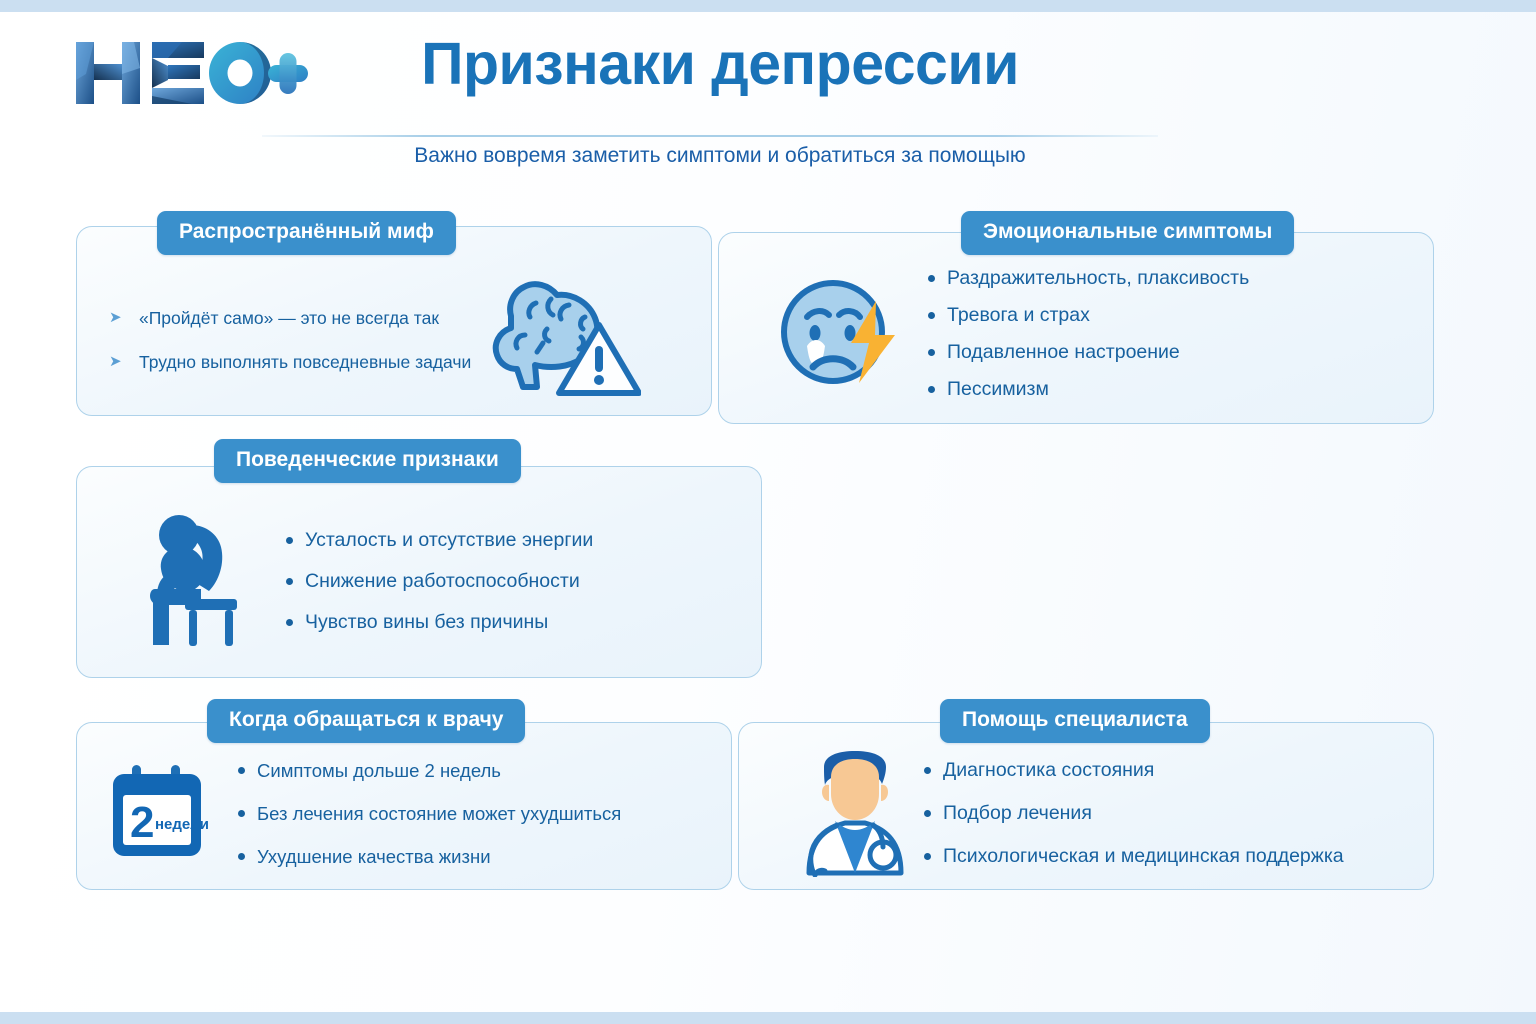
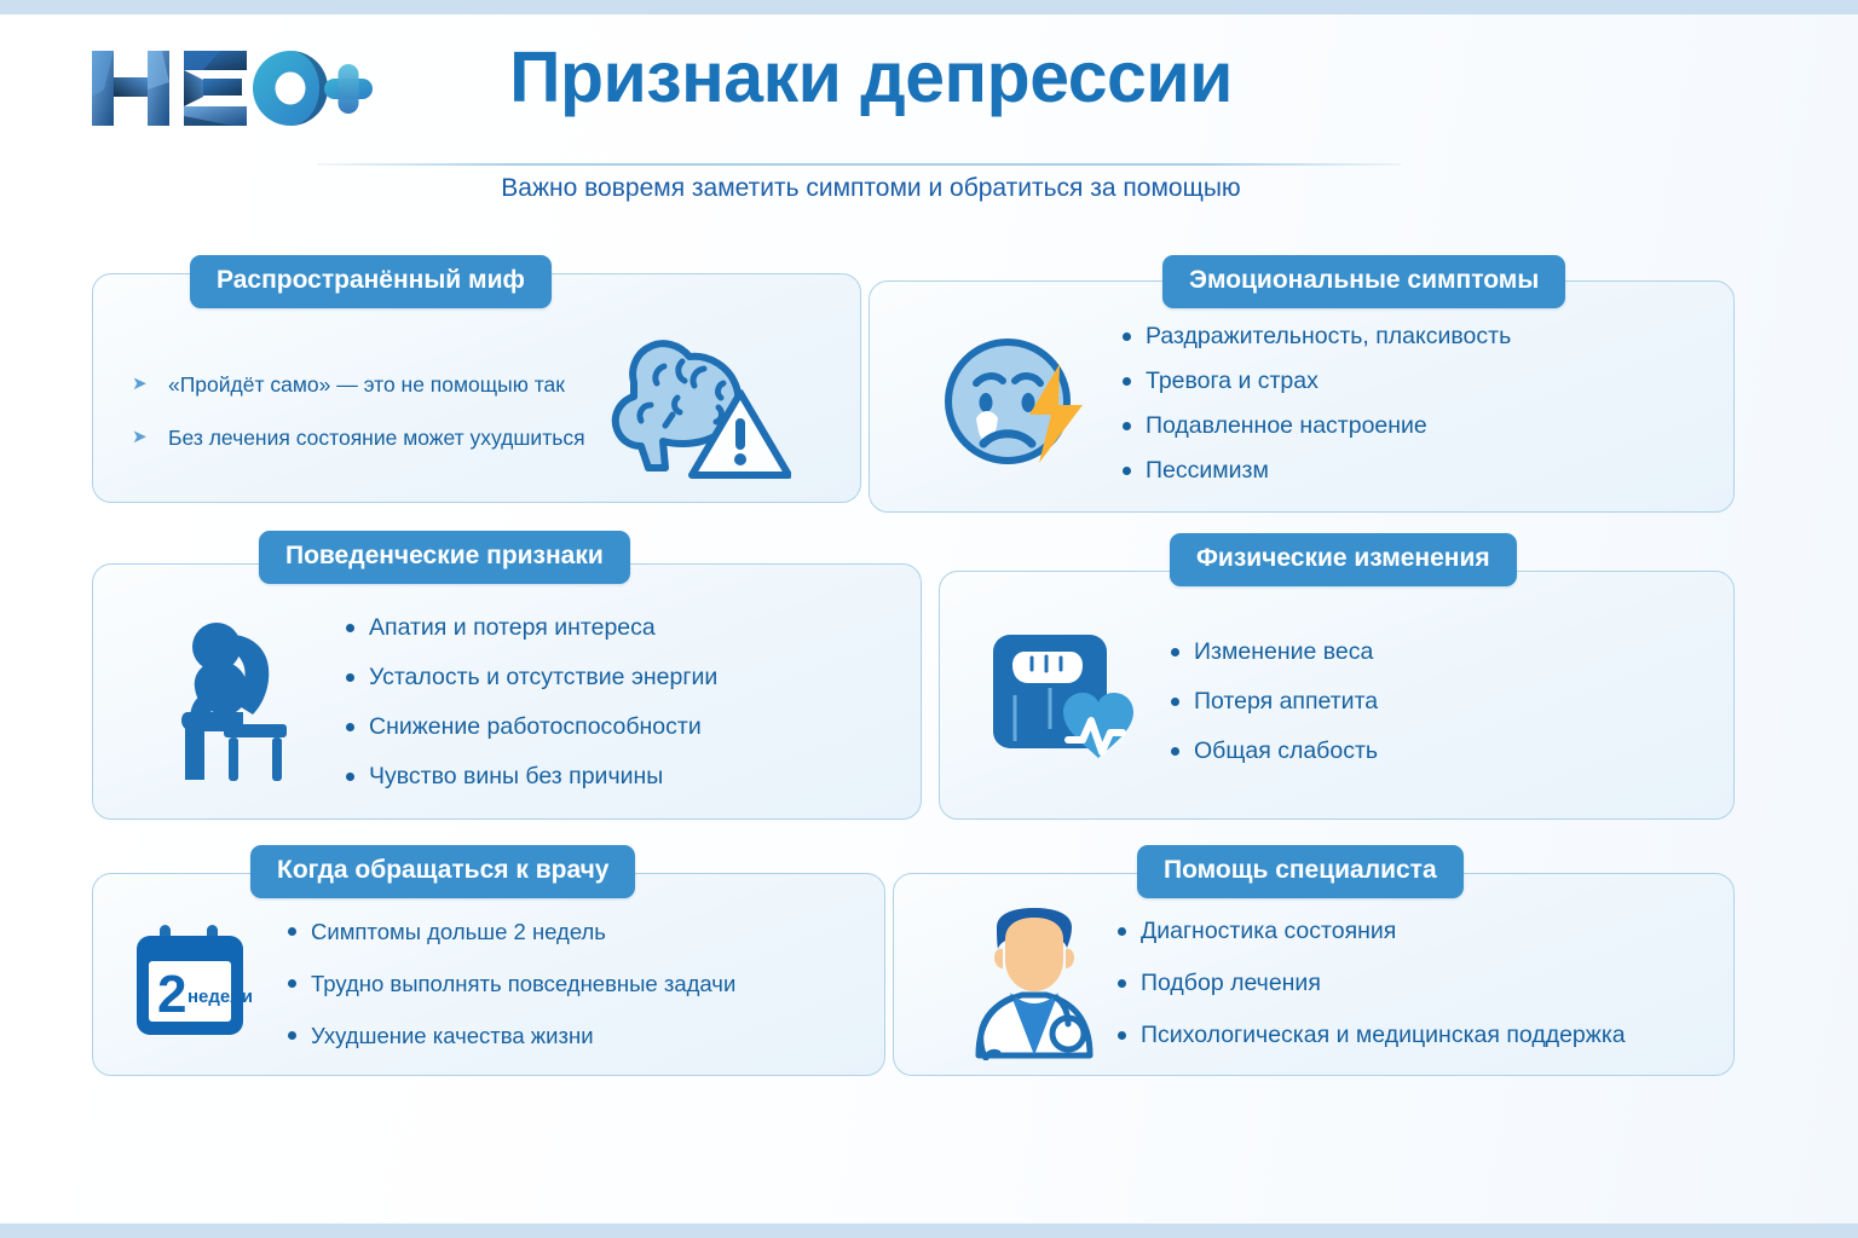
  Признаки депрессии
  Важно вовремя заметить симптоми и обратиться за помощыю
- «Пройдёт само» — это не всегда так
+ «Пройдёт само» — это не помощыю так
- Трудно выполнять повседневные задачи
+ Без лечения состояние может ухудшиться
  Распространённый миф
  Раздражительность, плаксивость
  Тревога и страх
  Подавленное настроение
  Пессимизм
  Эмоциональные симптомы
+ Апатия и потеря интереса
  Усталость и отсутствие энергии
  Снижение работоспособности
  Чувство вины без причины
  Поведенческие признаки
+ Изменение веса
+ Потеря аппетита
+ Общая слабость
+ Физические изменения
  2
  недели
  Симптомы дольше 2 недель
- Без лечения состояние может ухудшиться
+ Трудно выполнять повседневные задачи
  Ухудшение качества жизни
  Когда обращаться к врачу
  Диагностика состояния
  Подбор лечения
  Психологическая и медицинская поддержка
  Помощь специалиста
